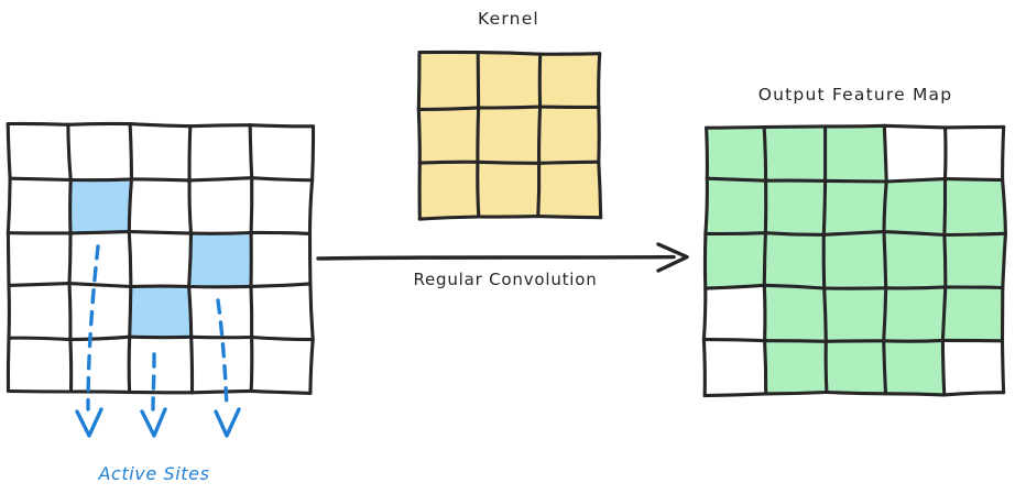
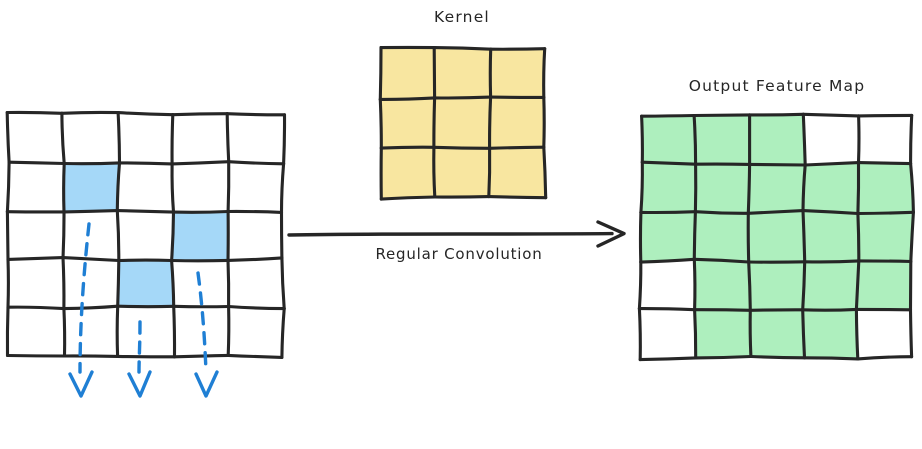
  Kernel
  Output Feature Map
  Regular Convolution
- Active Sites
